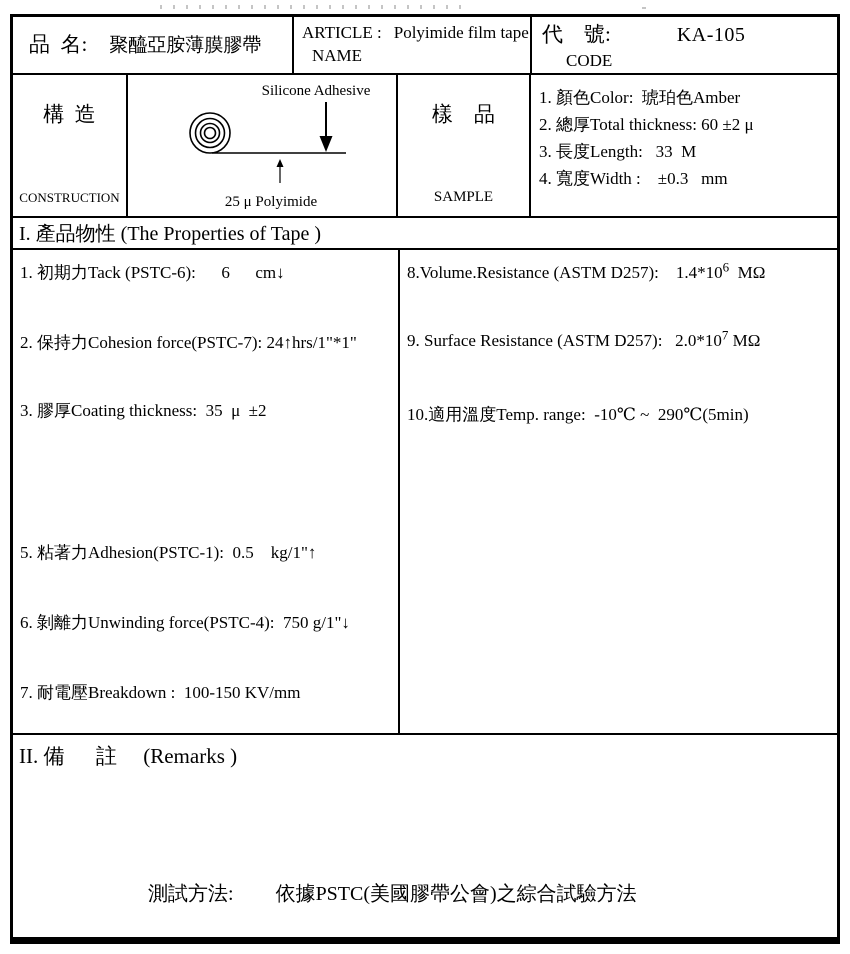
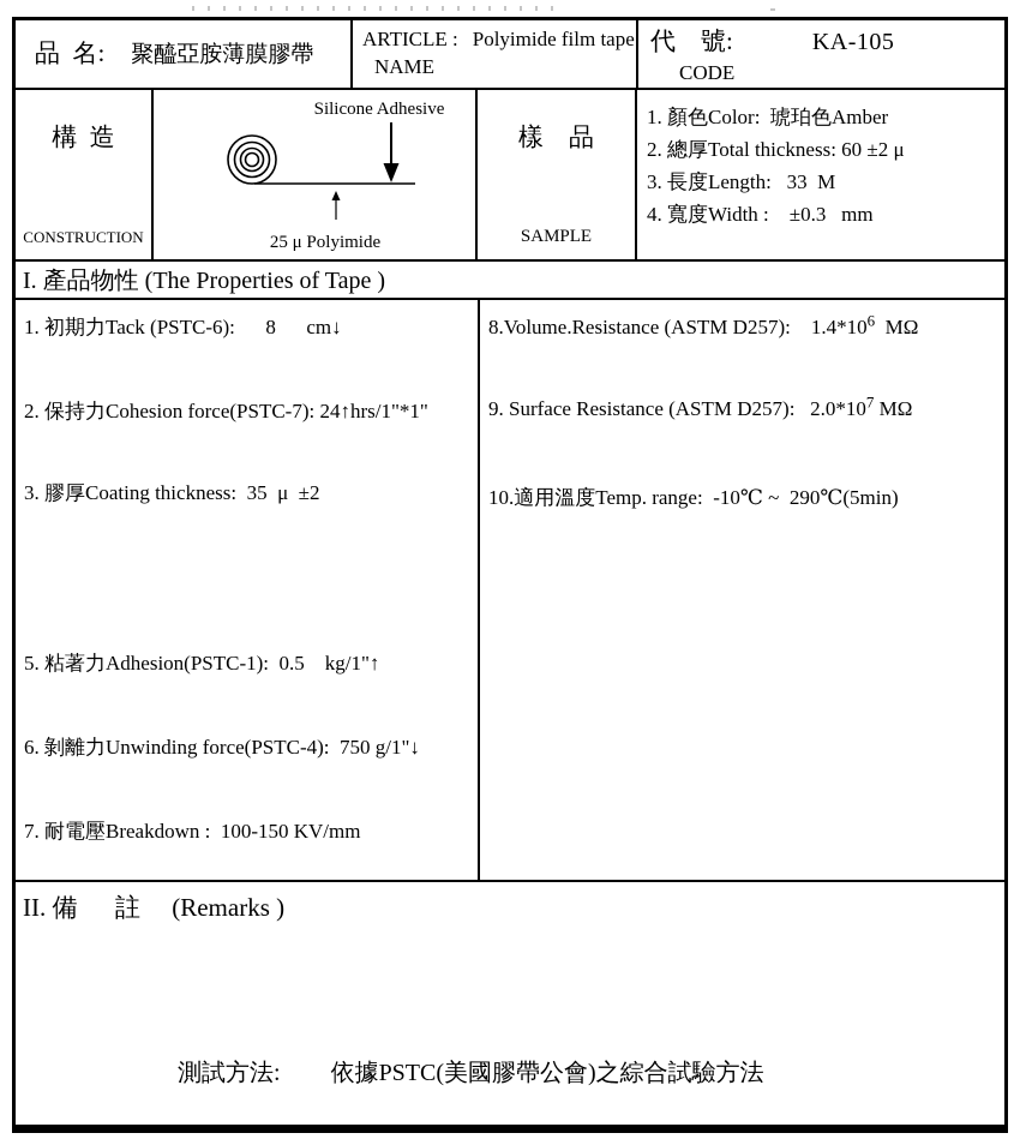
  品 名:
  聚醯亞胺薄膜膠帶
  ARTICLE : Polyimide film tape
  NAME
  代 號: KA-105
  CODE
  構 造
  CONSTRUCTION
  Silicone Adhesive
  25 μ Polyimide
  樣 品
  SAMPLE
  1. 顏色Color: 琥珀色Amber
  2. 總厚Total thickness: 60 ±2 μ
  3. 長度Length: 33 M
  4. 寬度Width : ±0.3 mm
  I. 產品物性 (The Properties of Tape )
- 1. 初期力Tack (PSTC-6): 6 cm↓
+ 1. 初期力Tack (PSTC-6): 8 cm↓
  2. 保持力Cohesion force(PSTC-7): 24↑hrs/1"*1"
  3. 膠厚Coating thickness: 35 μ ±2
  5. 粘著力Adhesion(PSTC-1): 0.5 kg/1"↑
  6. 剝離力Unwinding force(PSTC-4): 750 g/1"↓
  7. 耐電壓Breakdown : 100-150 KV/mm
  8.Volume.Resistance (ASTM D257): 1.4*106 MΩ
  9. Surface Resistance (ASTM D257): 2.0*107 MΩ
  10.適用溫度Temp. range: -10℃ ~ 290℃(5min)
  II. 備 註 (Remarks )
  測試方法: 依據PSTC(美國膠帶公會)之綜合試驗方法
